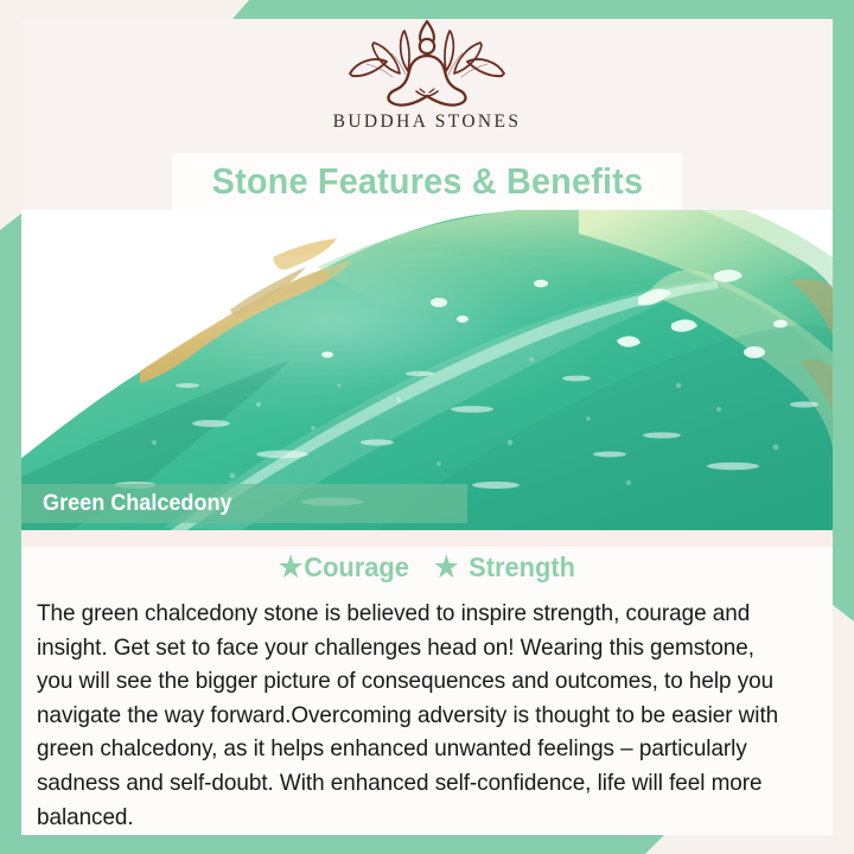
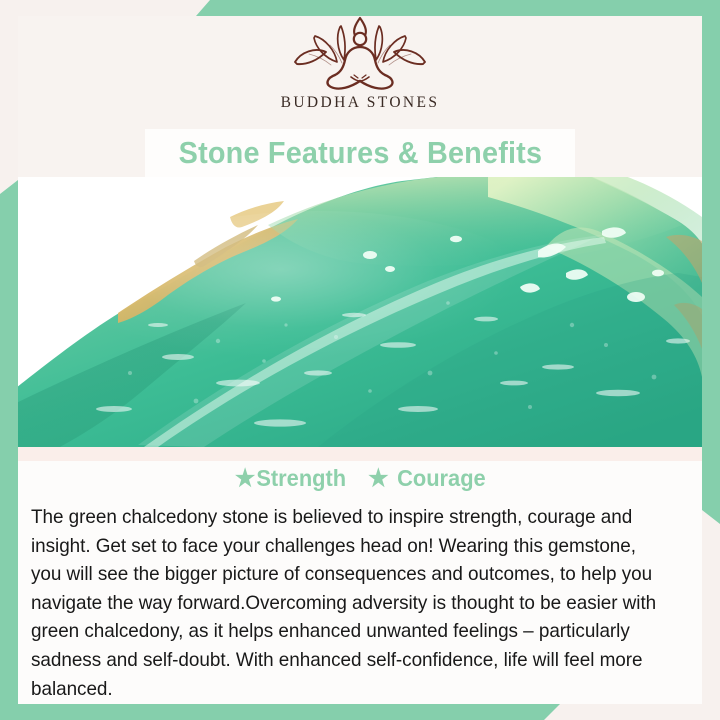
  BUDDHA STONES
  Stone Features & Benefits
- Green Chalcedony
  ★
- Courage
+ Strength
  ★
- Strength
+ Courage
  The green chalcedony stone is believed to inspire strength, courage and insight. Get set to face your challenges head on! Wearing this gemstone, you will see the bigger picture of consequences and outcomes, to help you navigate the way forward.Overcoming adversity is thought to be easier with green chalcedony, as it helps enhanced unwanted feelings – particularly sadness and self-doubt. With enhanced self-confidence, life will feel more balanced.
